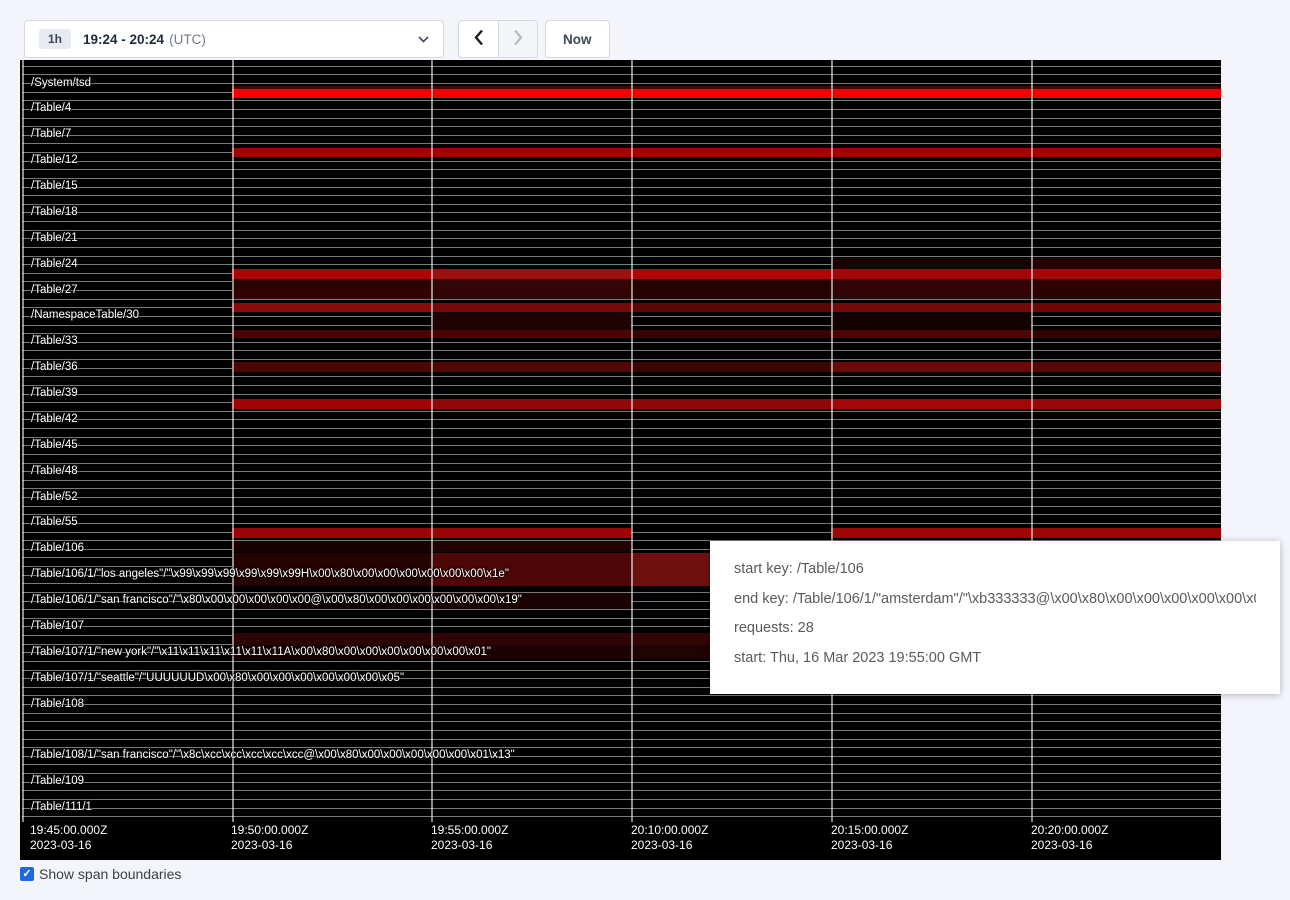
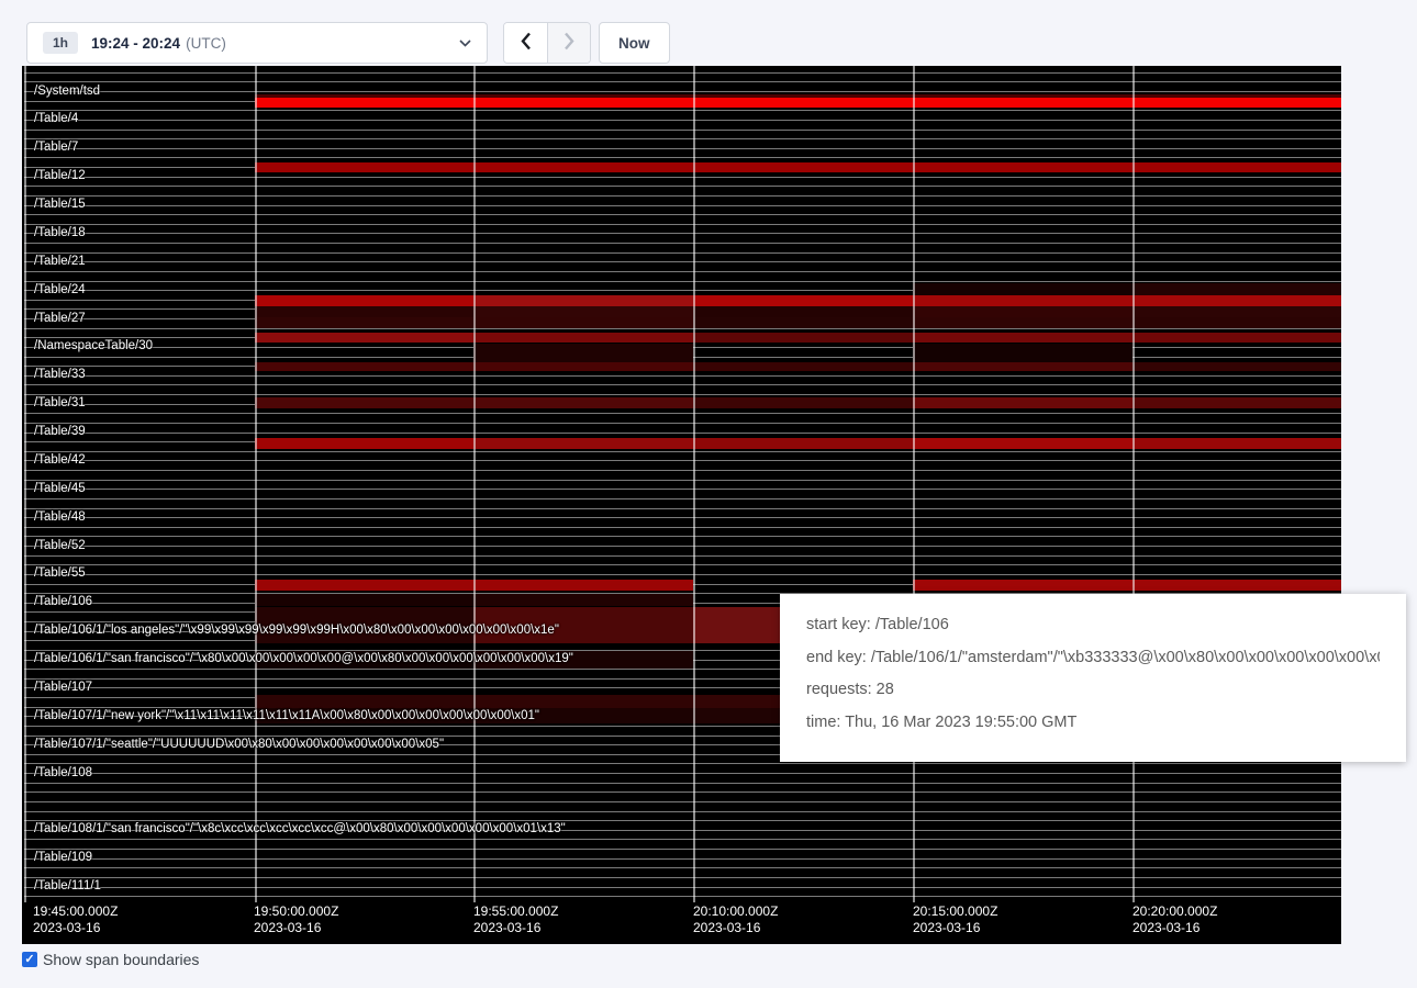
  1h
  19:24 - 20:24
  (UTC)
  Now
  /System/tsd
  /Table/4
  /Table/7
  /Table/12
  /Table/15
  /Table/18
  /Table/21
  /Table/24
  /Table/27
  /NamespaceTable/30
  /Table/33
- /Table/36
+ /Table/31
  /Table/39
  /Table/42
  /Table/45
  /Table/48
  /Table/52
  /Table/55
  /Table/106
  /Table/106/1/"los angeles"/"\x99\x99\x99\x99\x99\x99H\x00\x80\x00\x00\x00\x00\x00\x00\x1e"
  /Table/106/1/"san francisco"/"\x80\x00\x00\x00\x00\x00@\x00\x80\x00\x00\x00\x00\x00\x00\x19"
  /Table/107
  /Table/107/1/"new york"/"\x11\x11\x11\x11\x11\x11A\x00\x80\x00\x00\x00\x00\x00\x00\x01"
  /Table/107/1/"seattle"/"UUUUUUD\x00\x80\x00\x00\x00\x00\x00\x00\x05"
  /Table/108
  /Table/108/1/"san francisco"/"\x8c\xcc\xcc\xcc\xcc\xcc@\x00\x80\x00\x00\x00\x00\x00\x01\x13"
  /Table/109
  /Table/111/1
  19:45:00.000Z
  2023-03-16
  19:50:00.000Z
  2023-03-16
  19:55:00.000Z
  2023-03-16
  20:10:00.000Z
  2023-03-16
  20:15:00.000Z
  2023-03-16
  20:20:00.000Z
  2023-03-16
  start key: /Table/106
  end key: /Table/106/1/"amsterdam"/"\xb333333@\x00\x80\x00\x00\x00\x00\x00\x
  requests: 28
- start: Thu, 16 Mar 2023 19:55:00 GMT
+ time: Thu, 16 Mar 2023 19:55:00 GMT
  ✓
  Show span boundaries
